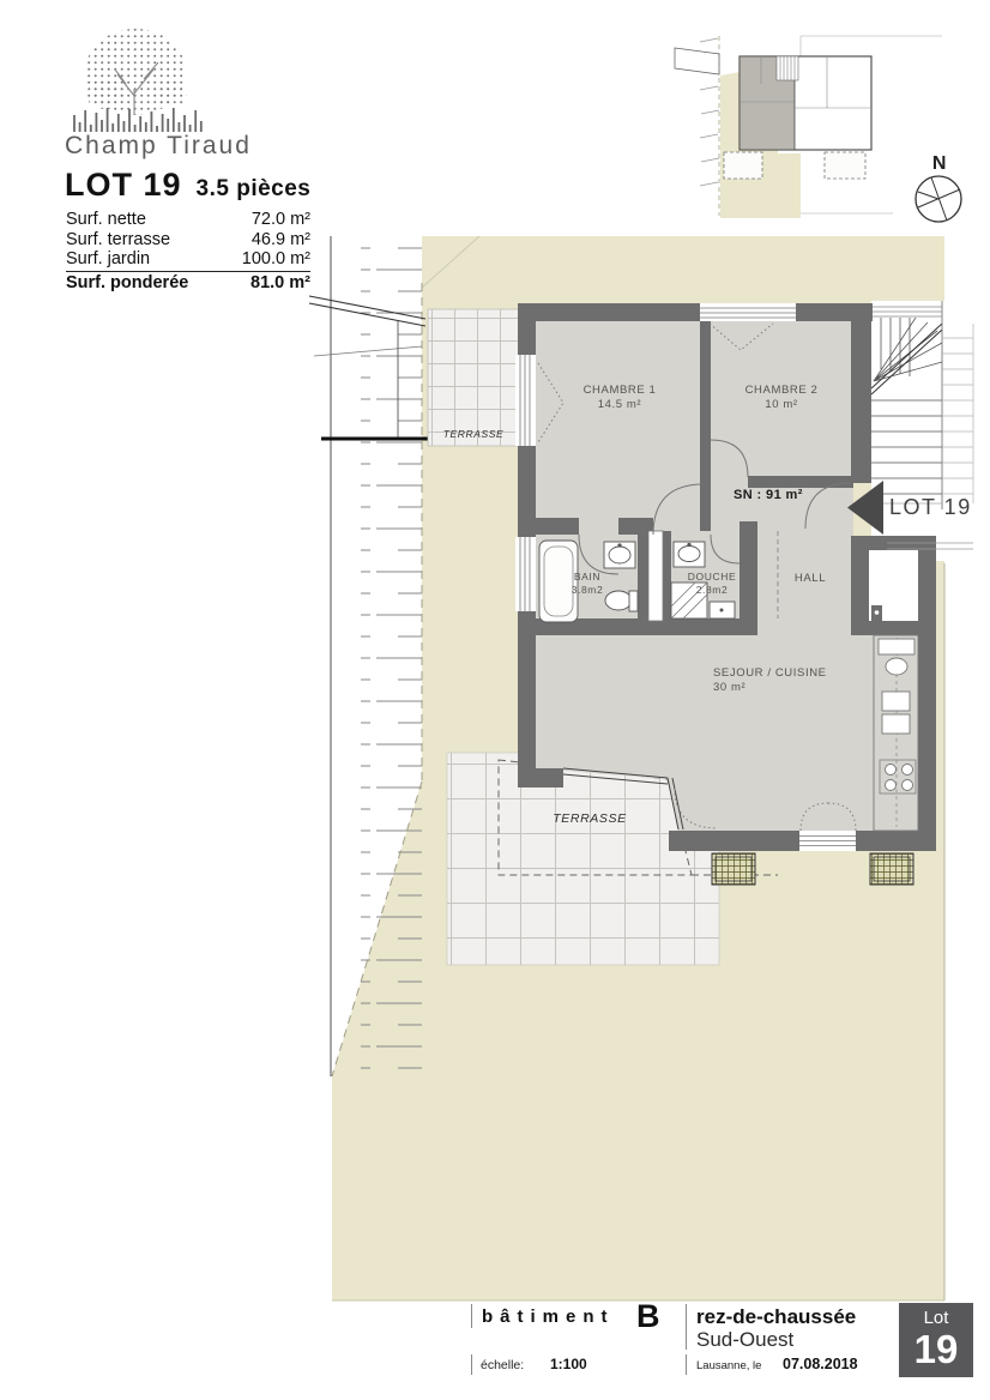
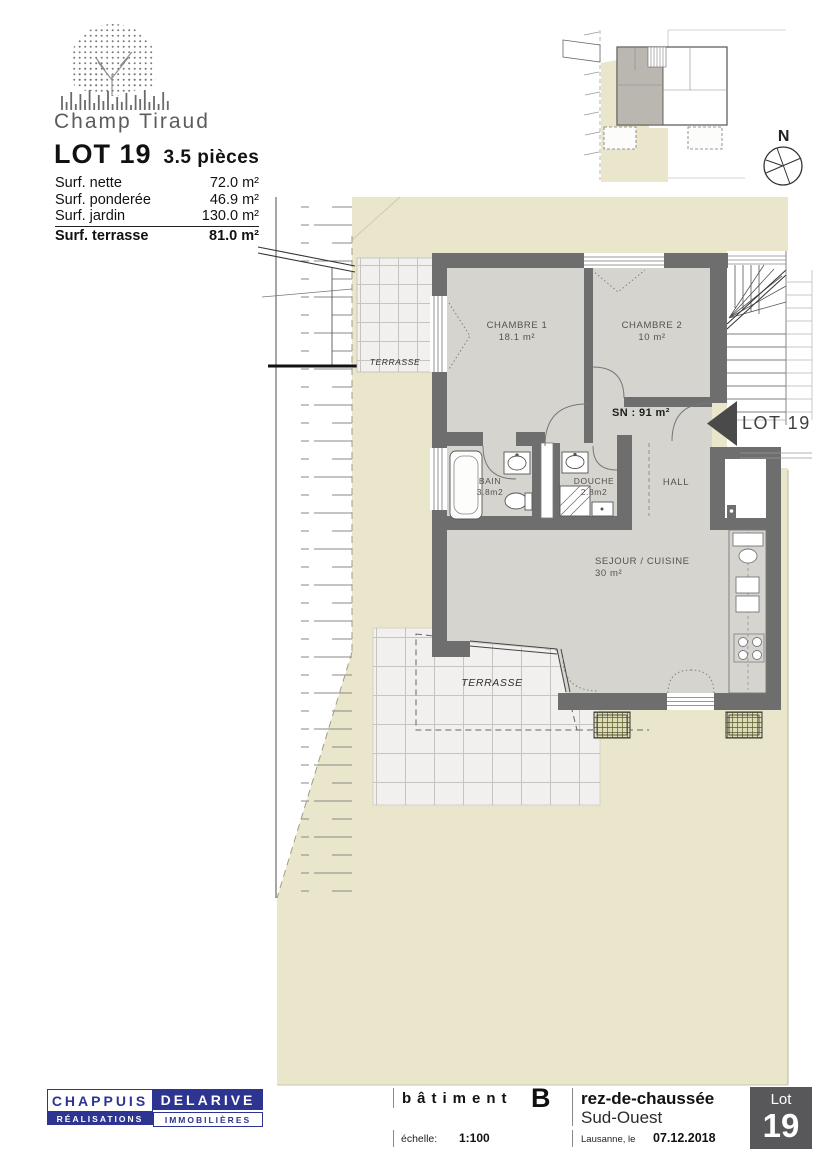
  Champ Tiraud
  LOT 19 3.5 pièces
  Surf. nette
  72.0 m²
- Surf. terrasse
+ Surf. ponderée
  46.9 m²
  Surf. jardin
- 100.0 m²
+ 130.0 m²
- Surf. ponderée
+ Surf. terrasse
  81.0 m²
  N
  CHAMBRE 1
- 14.5 m²
+ 18.1 m²
  CHAMBRE 2
  10 m²
  BAIN
  3.8m2
  DOUCHE
  2.8m2
  HALL
  SEJOUR / CUISINE
  30 m²
  SN : 91 m²
  LOT 19
  TERRASSE
  TERRASSE
+ CHAPPUIS
+ DELARIVE
+ RÉALISATIONS
+ IMMOBILIÈRES
  bâtiment
  B
  rez-de-chaussée
  Sud-Ouest
  échelle:
  1:100
  Lausanne, le
- 07.08.2018
+ 07.12.2018
  Lot
  19
